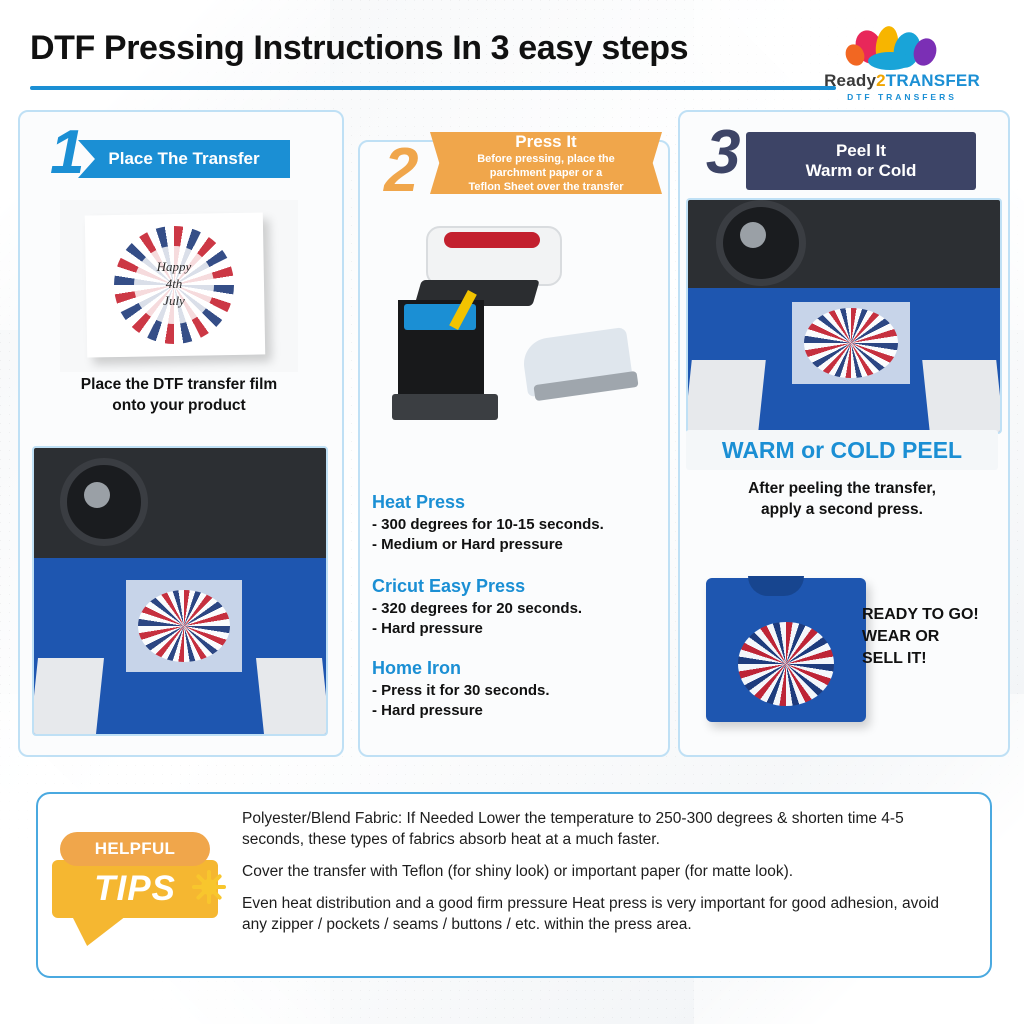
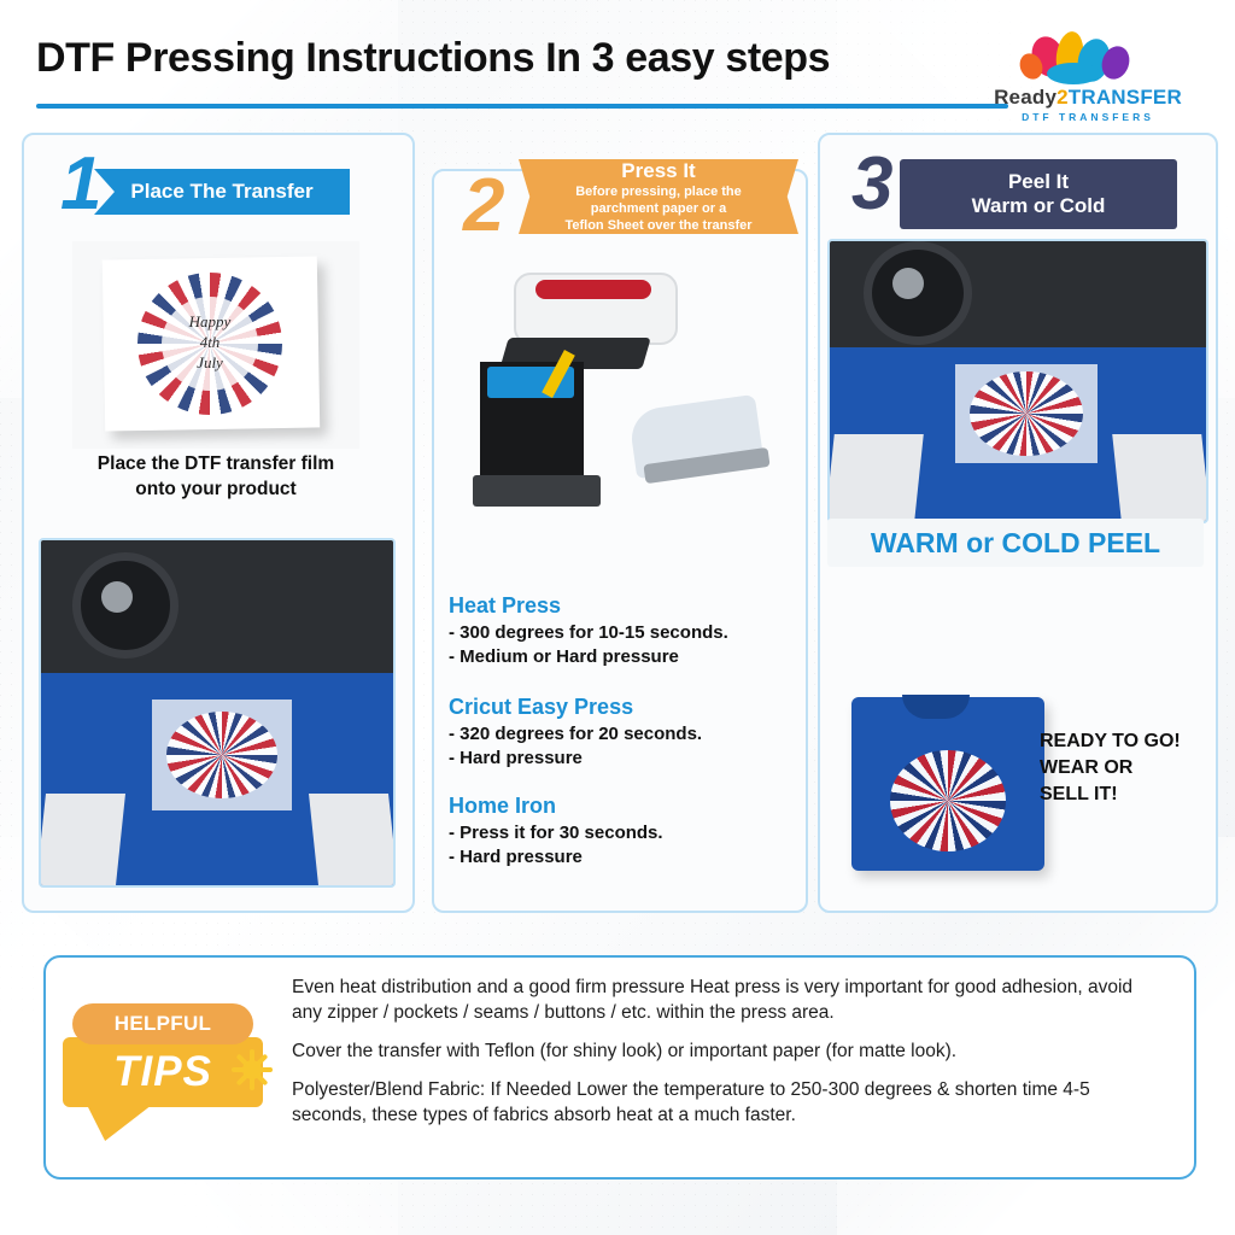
  DTF Pressing Instructions In 3 easy steps
  Ready2TRANSFER
  DTF TRANSFERS
  1
  Place The Transfer
  Happy
  4th
  July
  Place the DTF transfer film
  onto your product
  2
  Press It
  Before pressing, place the
  parchment paper or a
  Teflon Sheet over the transfer
  Heat Press
  - 300 degrees for 10-15 seconds.
  - Medium or Hard pressure
  Cricut Easy Press
  - 320 degrees for 20 seconds.
  - Hard pressure
  Home Iron
  - Press it for 30 seconds.
  - Hard pressure
  3
  Peel It
  Warm or Cold
  WARM or COLD PEEL
- After peeling the transfer,
- apply a second press.
  READY TO GO!
  WEAR OR
  SELL IT!
  TIPS
  HELPFUL
- Polyester/Blend Fabric: If Needed Lower the temperature to 250-300 degrees & shorten time 4-5 seconds, these types of fabrics absorb heat at a much faster.
+ Even heat distribution and a good firm pressure Heat press is very important for good adhesion, avoid any zipper / pockets / seams / buttons / etc. within the press area.
  Cover the transfer with Teflon (for shiny look) or important paper (for matte look).
- Even heat distribution and a good firm pressure Heat press is very important for good adhesion, avoid any zipper / pockets / seams / buttons / etc. within the press area.
+ Polyester/Blend Fabric: If Needed Lower the temperature to 250-300 degrees & shorten time 4-5 seconds, these types of fabrics absorb heat at a much faster.
